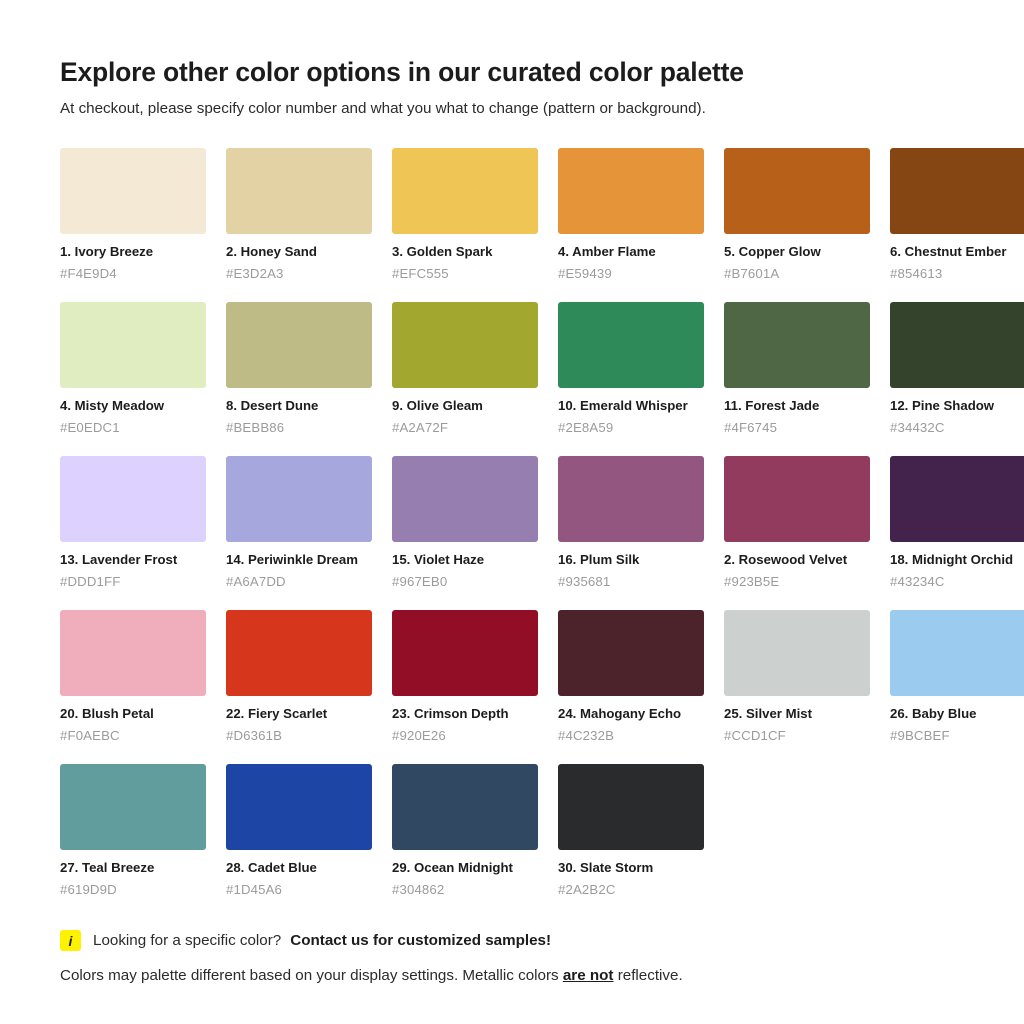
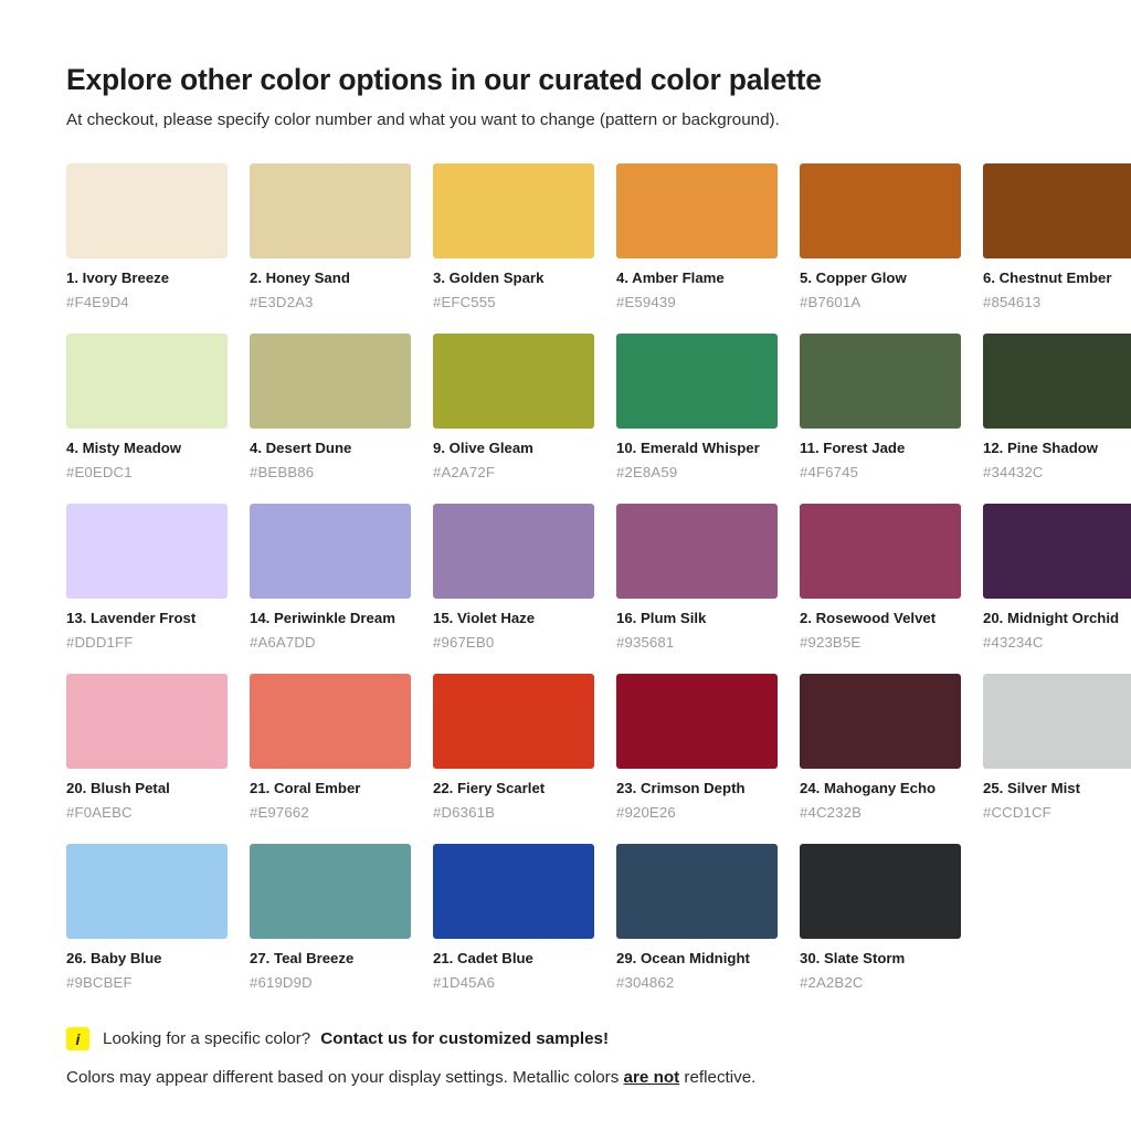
  Explore other color options in our curated color palette
- At checkout, please specify color number and what you what to change (pattern or background).
+ At checkout, please specify color number and what you want to change (pattern or background).
  1. Ivory Breeze
  #F4E9D4
  2. Honey Sand
  #E3D2A3
  3. Golden Spark
  #EFC555
  4. Amber Flame
  #E59439
  5. Copper Glow
  #B7601A
  6. Chestnut Ember
  #854613
  4. Misty Meadow
  #E0EDC1
- 8. Desert Dune
+ 4. Desert Dune
  #BEBB86
  9. Olive Gleam
  #A2A72F
  10. Emerald Whisper
  #2E8A59
  11. Forest Jade
  #4F6745
  12. Pine Shadow
  #34432C
  13. Lavender Frost
  #DDD1FF
  14. Periwinkle Dream
  #A6A7DD
  15. Violet Haze
  #967EB0
  16. Plum Silk
  #935681
  2. Rosewood Velvet
  #923B5E
- 18. Midnight Orchid
+ 20. Midnight Orchid
  #43234C
  20. Blush Petal
  #F0AEBC
+ 21. Coral Ember
+ #E97662
  22. Fiery Scarlet
  #D6361B
  23. Crimson Depth
  #920E26
  24. Mahogany Echo
  #4C232B
  25. Silver Mist
  #CCD1CF
  26. Baby Blue
  #9BCBEF
  27. Teal Breeze
  #619D9D
- 28. Cadet Blue
+ 21. Cadet Blue
  #1D45A6
  29. Ocean Midnight
  #304862
  30. Slate Storm
  #2A2B2C
  i
  Looking for a specific color?
  Contact us for customized samples!
- Colors may palette different based on your display settings. Metallic colors are not reflective.
+ Colors may appear different based on your display settings. Metallic colors are not reflective.
